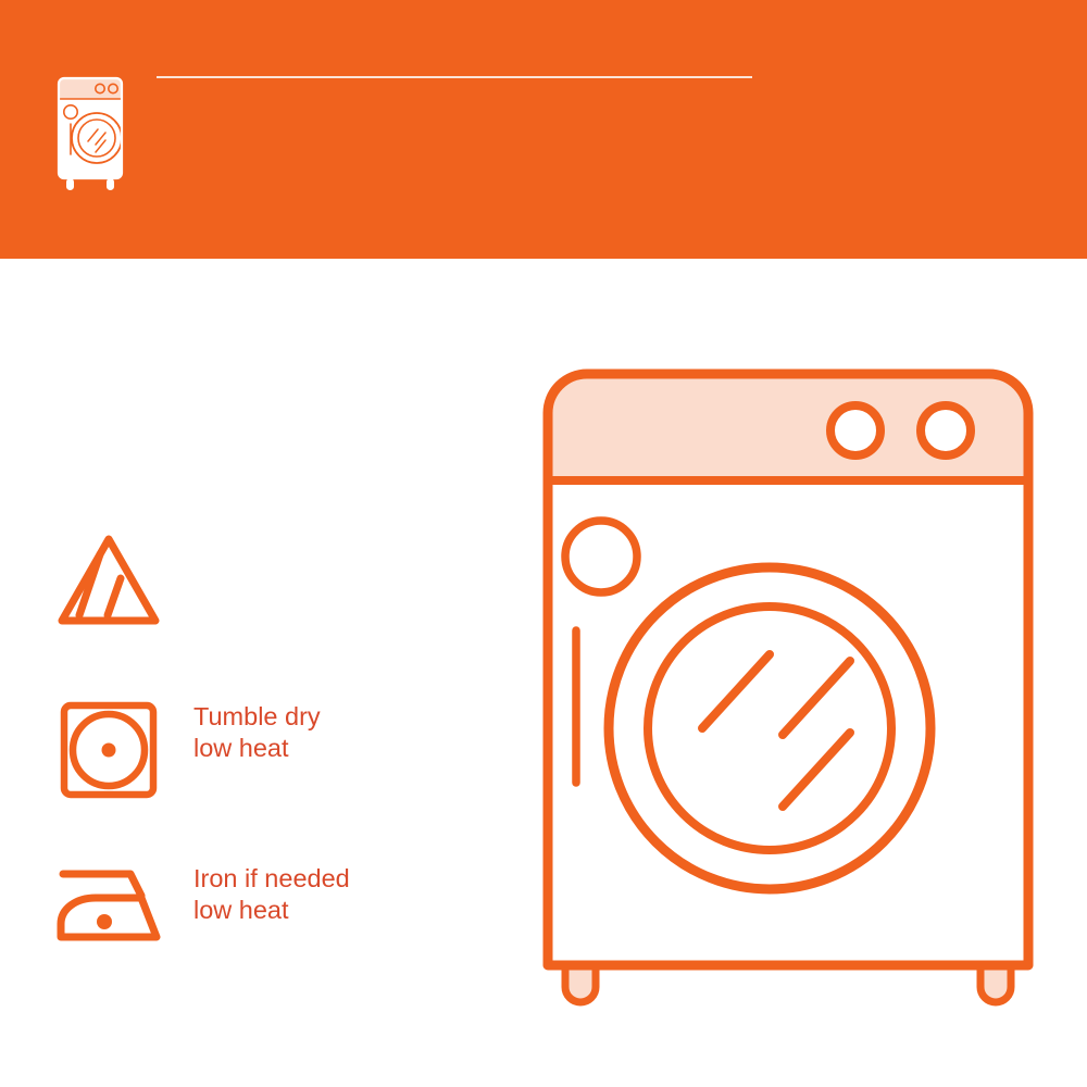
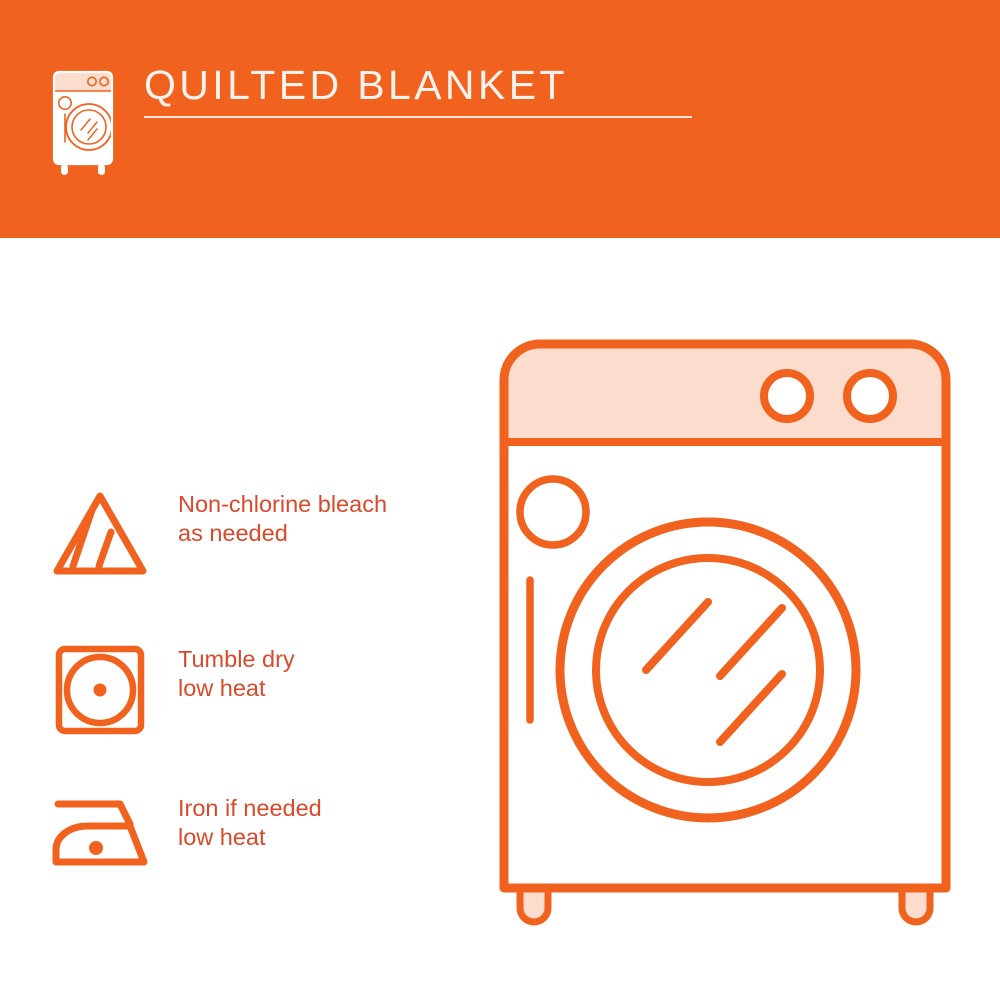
+ QUILTED BLANKET
+ Non-chlorine bleach
+ as needed
  Tumble dry
  low heat
  Iron if needed
  low heat
